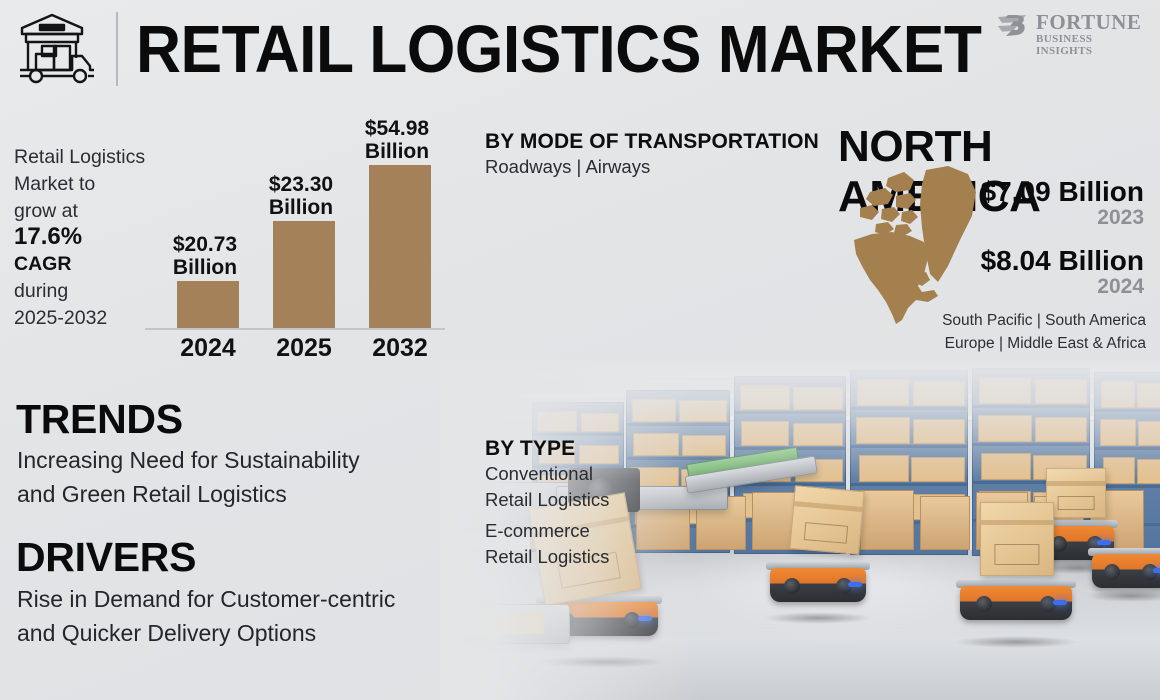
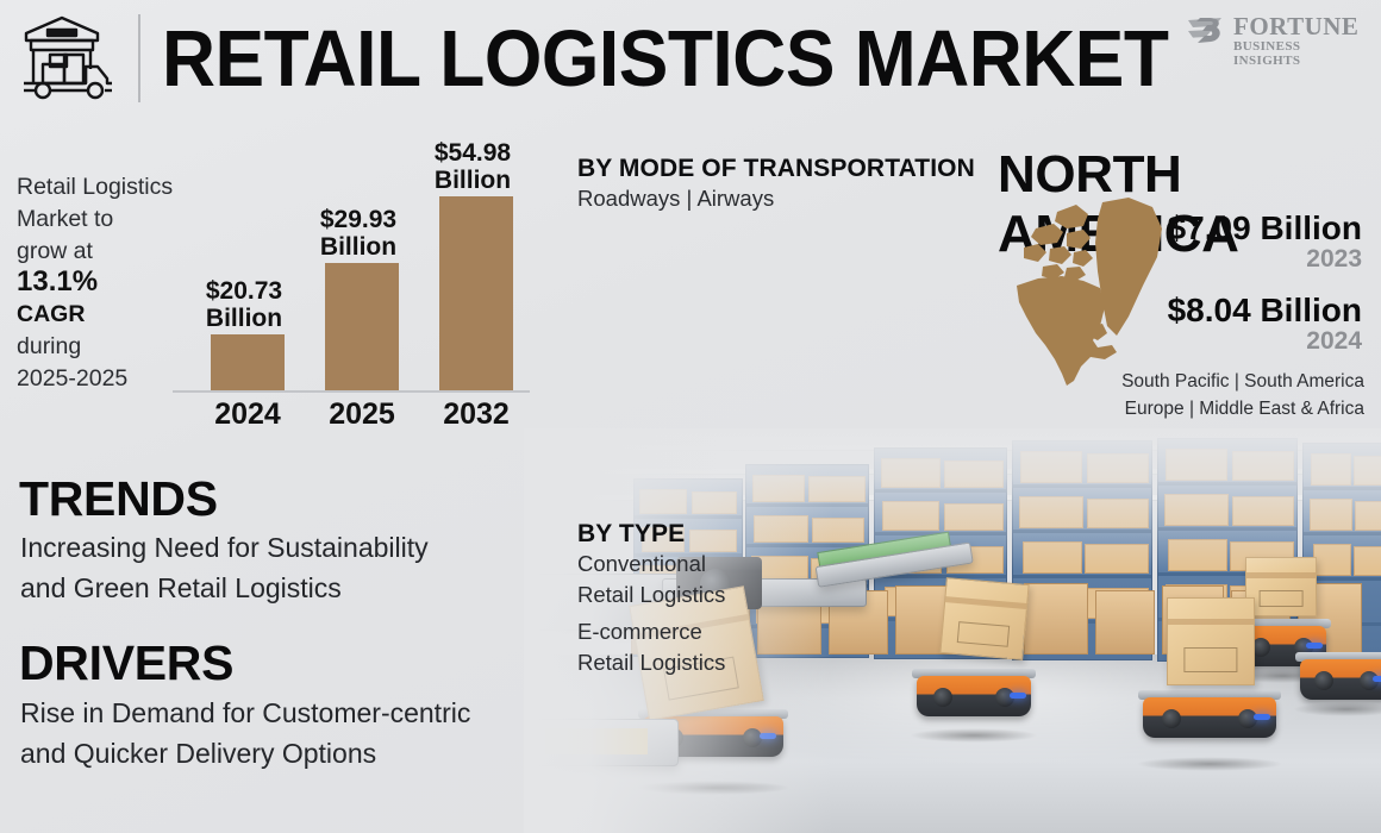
  RETAIL LOGISTICS MARKET
  FORTUNE
  BUSINESS INSIGHTS
  Retail Logistics
  Market to
  grow at
- 17.6%
+ 13.1%
  CAGR
  during
- 2025-2032
+ 2025-2025
  $20.73
  Billion
  2024
- $23.30
+ $29.93
  Billion
  2025
  $54.98
  Billion
  2032
  TRENDS
  Increasing Need for Sustainability
  and Green Retail Logistics
  DRIVERS
  Rise in Demand for Customer-centric
  and Quicker Delivery Options
  BY MODE OF TRANSPORTATION
  Roadways | Airways
  BY TYPE
  Conventional
  Retail Logistics
  E-commerce
  Retail Logistics
  NORTH AECA
  $7.09 Billion
  2023
  $8.04 Billion
  2024
  South Pacific | South America
  Europe | Middle East & Africa
